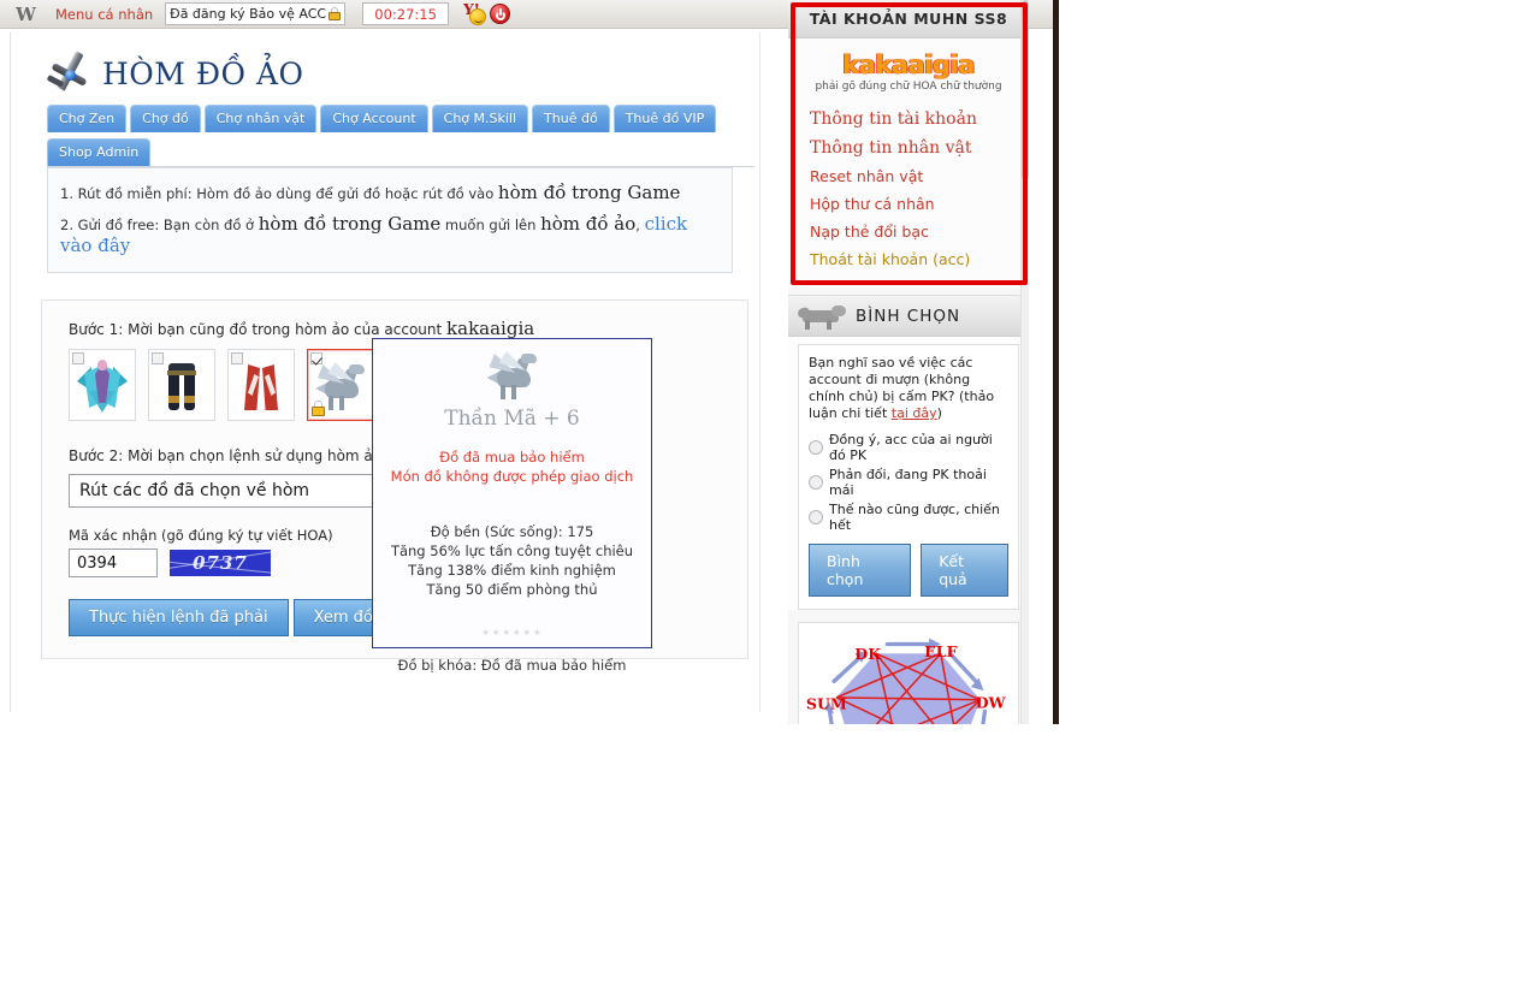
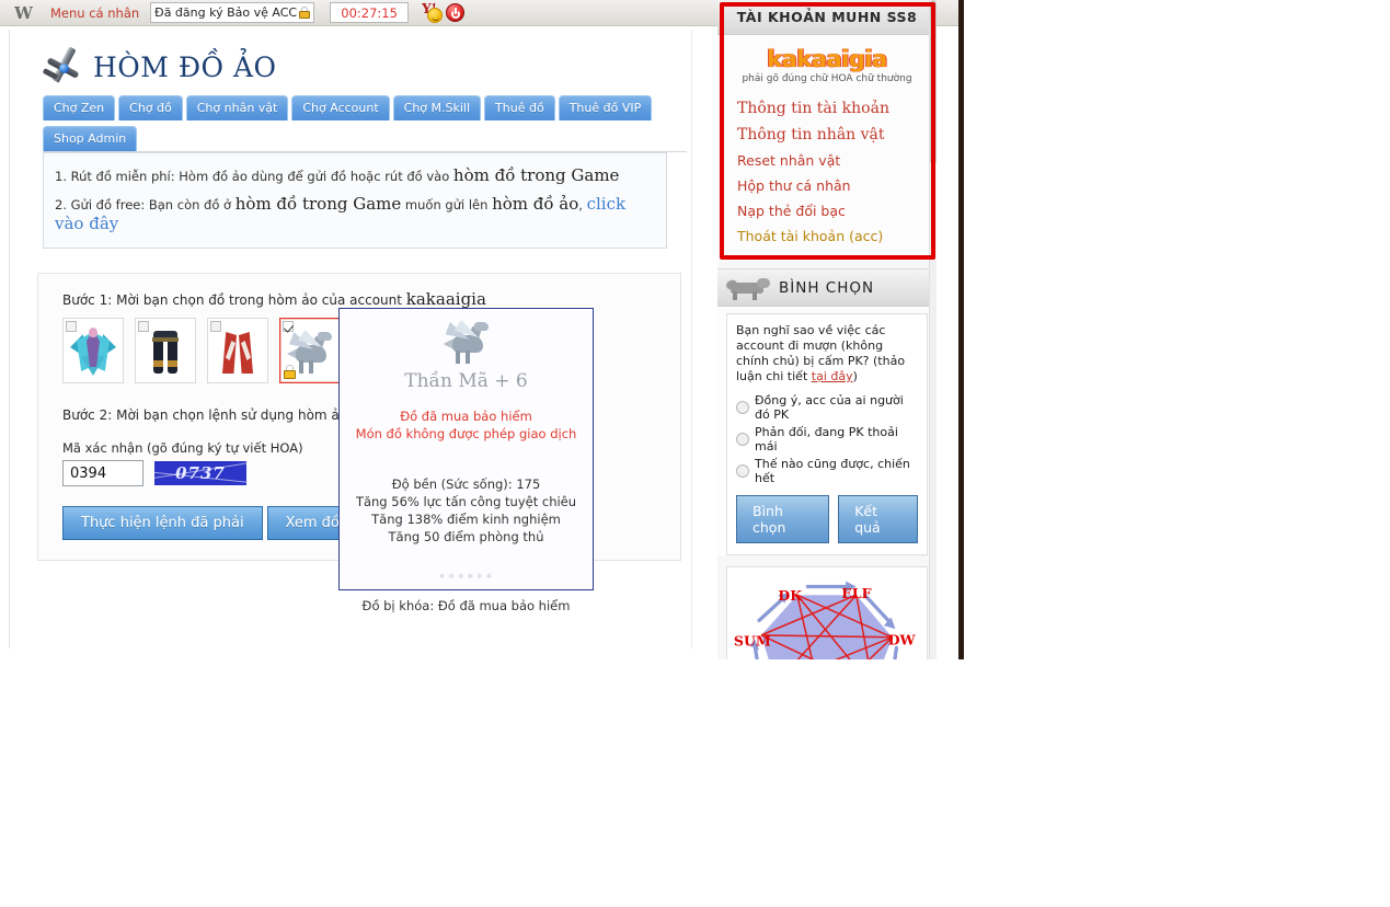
  W
  Menu cá nhân
  Đã đăng ký Bảo vệ ACC
  00:27:15
  HÒM ĐỒ ẢO
  Chợ Zen
  Chợ đồ
  Chợ nhân vật
  Chợ Account
  Chợ M.Skill
  Thuê đồ
  Thuê đồ VIP
  Shop Admin
  1. Rút đồ miễn phí: Hòm đồ ảo dùng để gửi đồ hoặc rút đồ vào hòm đồ trong Game
  2. Gửi đồ free: Bạn còn đồ ở hòm đồ trong Game muốn gửi lên hòm đồ ảo, click vào đây
- Bước 1: Mời bạn cũng đồ trong hòm ảo của account kakaaigia
+ Bước 1: Mời bạn chọn đồ trong hòm ảo của account kakaaigia
  Bước 2: Mời bạn chọn lệnh sử dụng hòm ả
- Rút các đồ đã chọn về hòm
  Mã xác nhận (gõ đúng ký tự viết HOA)
  0394
  0737
  Thực hiện lệnh đã phải
  Thần Mã + 6
  Đồ đã mua bảo hiểm
  Món đồ không được phép giao dịch
  Độ bền (Sức sống): 175
  Tăng 56% lực tấn công tuyệt chiêu
  Tăng 138% điểm kinh nghiệm
  Tăng 50 điểm phòng thủ
  ✶✶✶✶✶✶
  Đồ bị khóa: Đồ đã mua bảo hiểm
  TÀI KHOẢN MUHN SS8
  kakaaigia
  phải gõ đúng chữ HOA chữ thường
  Thông tin tài khoản
  Thông tin nhân vật
  Reset nhân vật
  Hộp thư cá nhân
  Nạp thẻ đổi bạc
  Thoát tài khoản (acc)
  BÌNH CHỌN
  Bạn nghĩ sao về việc các account đi mượn (không chính chủ) bị cấm PK? (thảo luận chi tiết tại đây)
  Đồng ý, acc của ai người đó PK
  Phản đối, đang PK thoải mái
  Thế nào cũng được, chiến hết
  Bình chọn
  Kết quả
  DK
  ELF
  DW
  SUM
